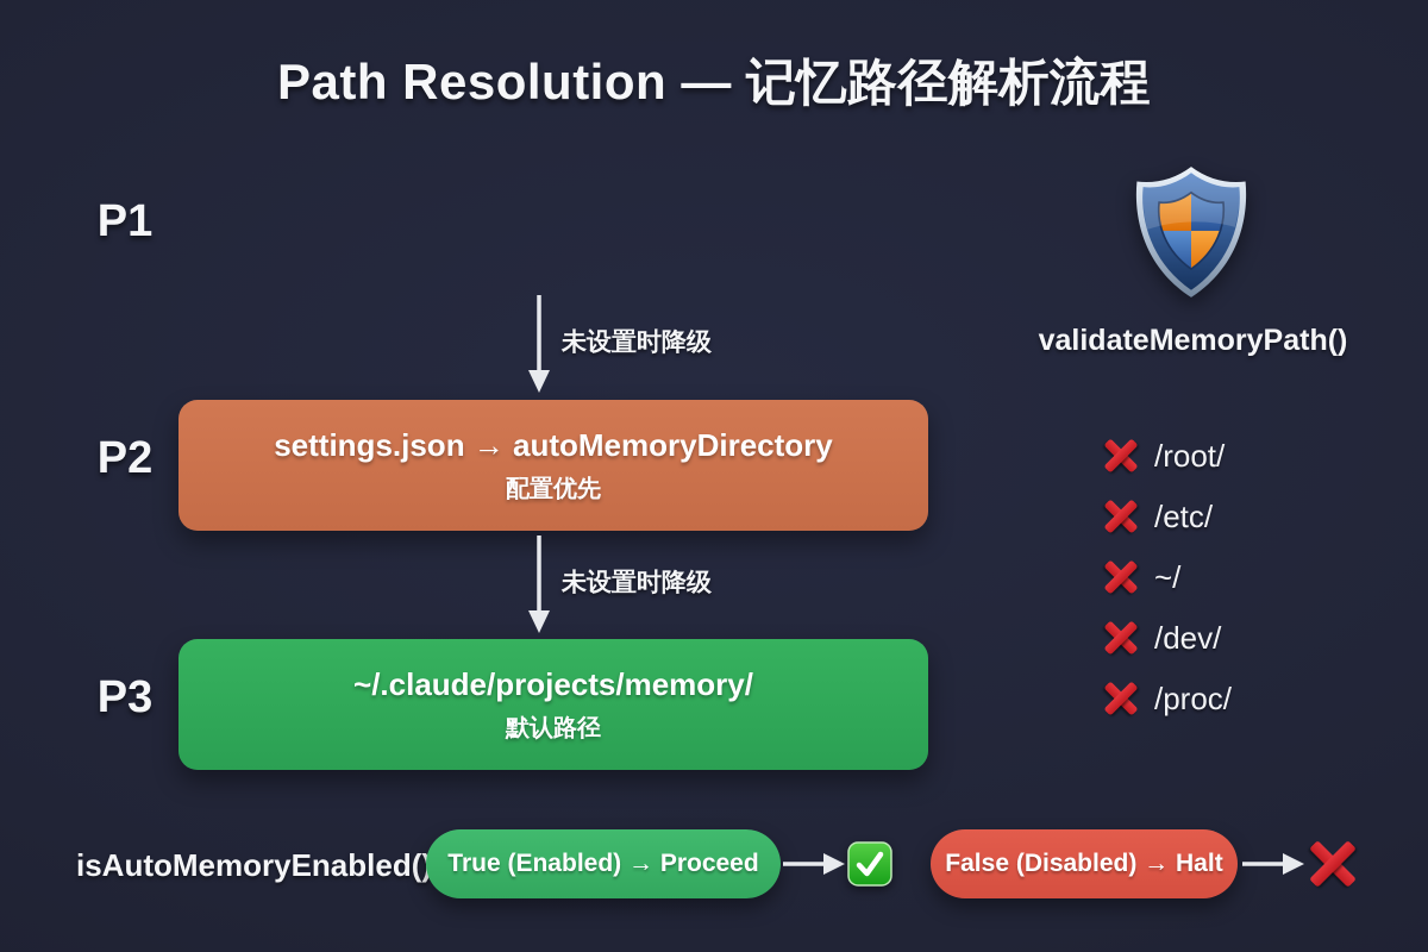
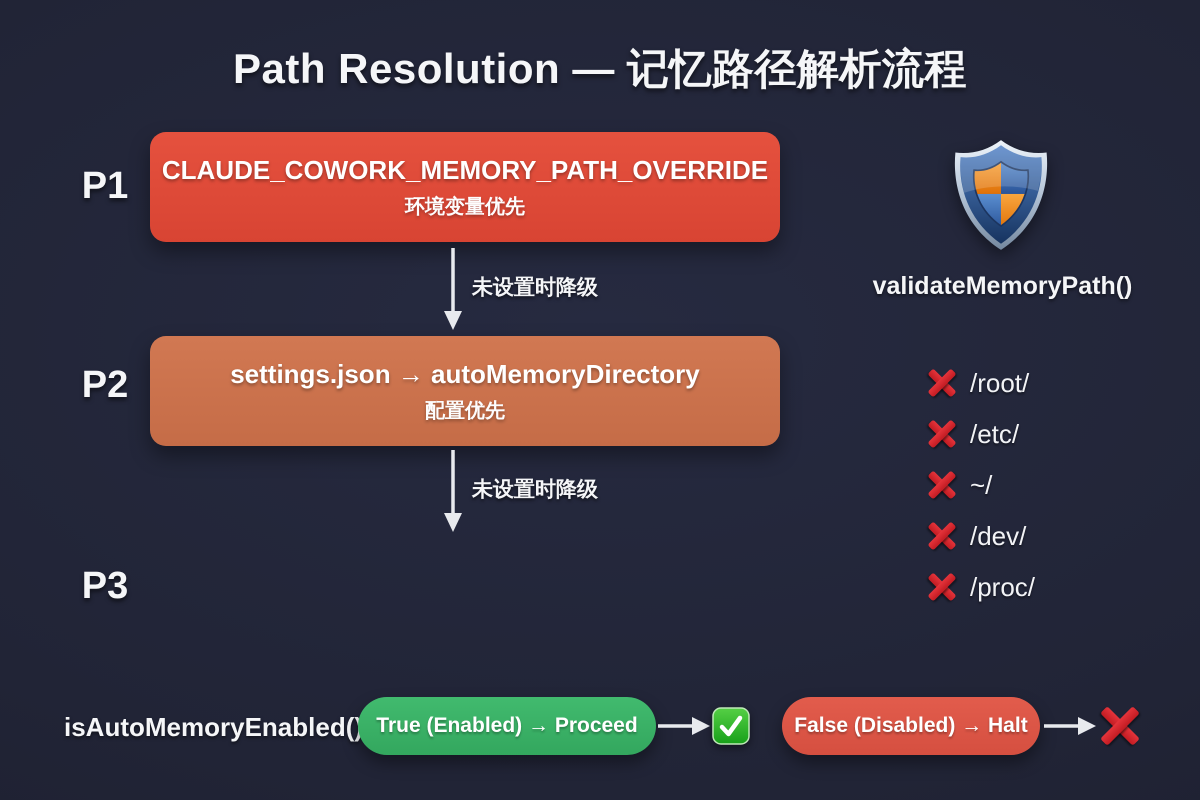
  Path Resolution — 记忆路径解析流程
  P1
  P2
  P3
+ CLAUDE_COWORK_MEMORY_PATH_OVERRIDE
+ 环境变量优先
  settings.json → autoMemoryDirectory
  配置优先
- ~/.claude/projects/memory/
- 默认路径
  未设置时降级
  未设置时降级
  validateMemoryPath()
  /root/
  /etc/
  ~/
  /dev/
  /proc/
  isAutoMemoryEnabled(
  True (Enabled) → Proceed
  False (Disabled) → Halt
